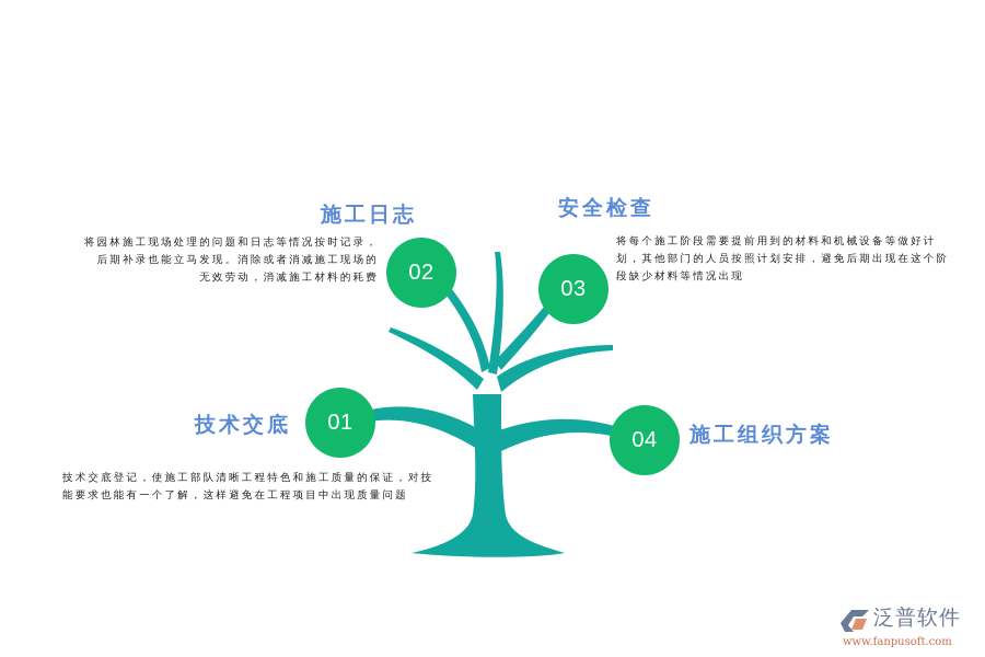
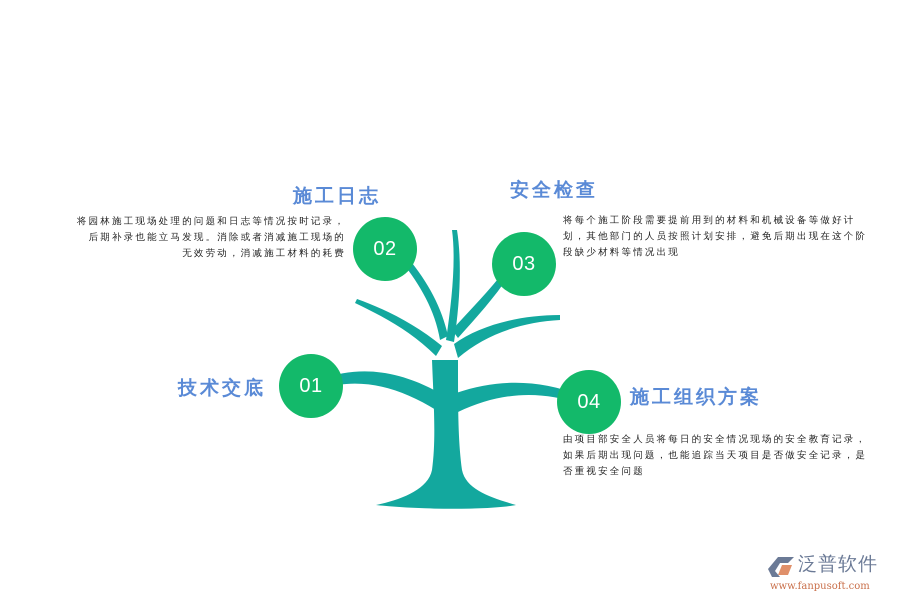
  01
  技术交底
- 技术交底登记，使施工部队清晰工程特色和施工质量的保证，对技能要求也能有一个了解，这样避免在工程项目中出现质量问题
  02
  施工日志
  将园林施工现场处理的问题和日志等情况按时记录，
  后期补录也能立马发现。消除或者消减施工现场的
  无效劳动，消减施工材料的耗费
  03
  安全检查
  将每个施工阶段需要提前用到的材料和机械设备等做好计划，其他部门的人员按照计划安排，避免后期出现在这个阶段缺少材料等情况出现
  04
  施工组织方案
+ 由项目部安全人员将每日的安全情况现场的安全教育记录，如果后期出现问题，也能追踪当天项目是否做安全记录，是否重视安全问题
  泛普软件
  www.fanpusoft.com
